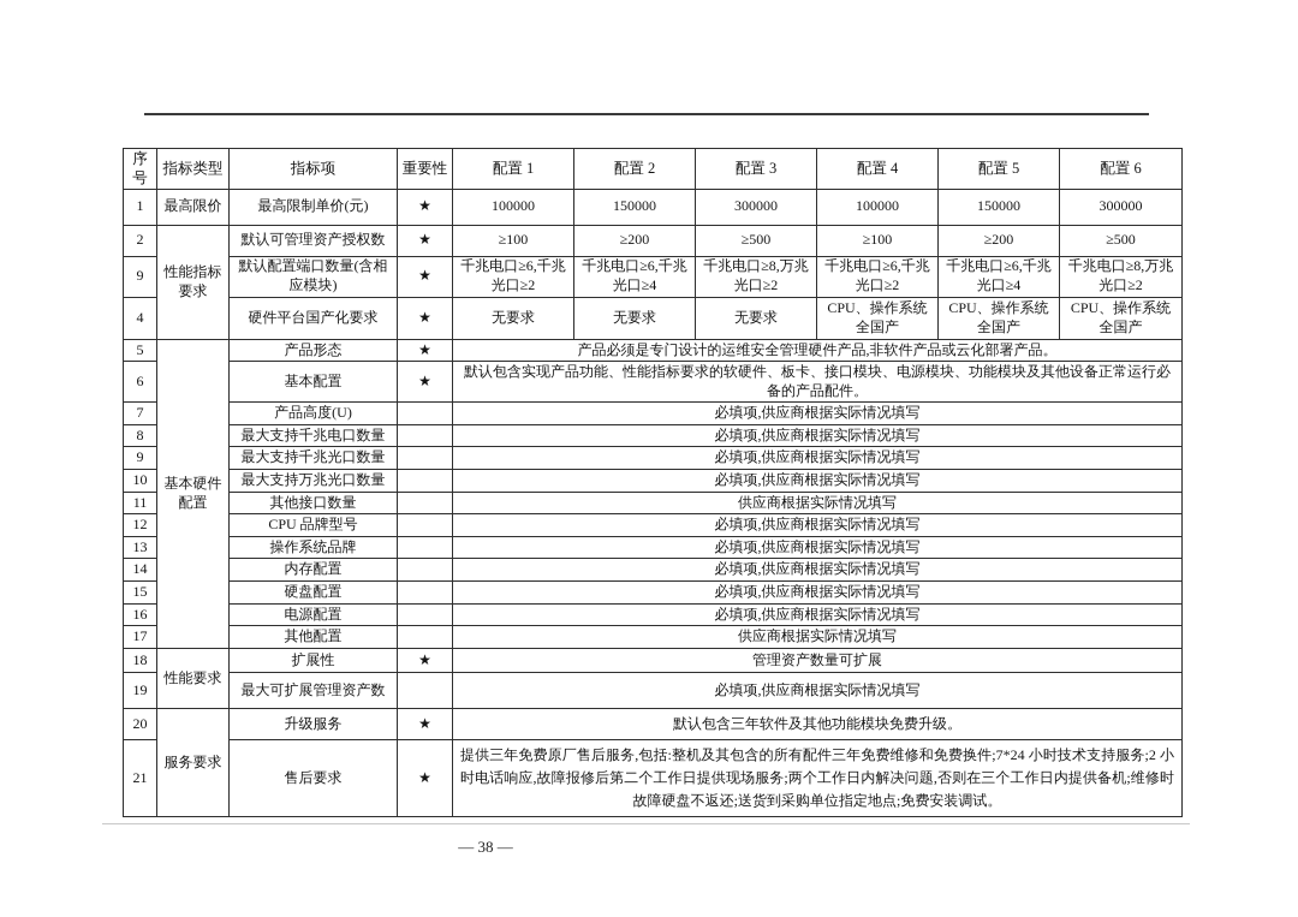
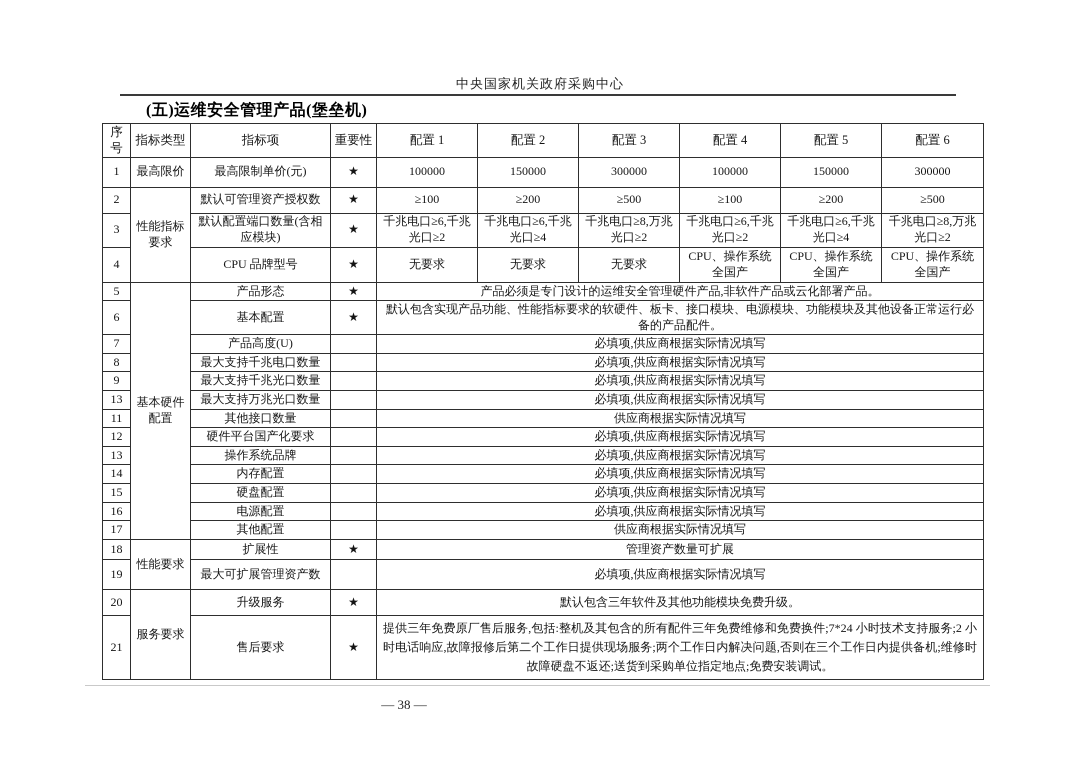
+ 中央国家机关政府采购中心
+ (五)运维安全管理产品(堡垒机)
  序号	指标类型	指标项	重要性	配置 1	配置 2	配置 3	配置 4	配置 5	配置 6
  1	最高限价	最高限制单价(元)	★	100000	150000	300000	100000	150000	300000
  2	性能指标要求	默认可管理资产授权数	★	≥100	≥200	≥500	≥100	≥200	≥500
- 9	默认配置端口数量(含相应模块)	★	千兆电口≥6,千兆光口≥2	千兆电口≥6,千兆光口≥4	千兆电口≥8,万兆光口≥2	千兆电口≥6,千兆光口≥2	千兆电口≥6,千兆光口≥4	千兆电口≥8,万兆光口≥2
+ 3	默认配置端口数量(含相应模块)	★	千兆电口≥6,千兆光口≥2	千兆电口≥6,千兆光口≥4	千兆电口≥8,万兆光口≥2	千兆电口≥6,千兆光口≥2	千兆电口≥6,千兆光口≥4	千兆电口≥8,万兆光口≥2
- 4	硬件平台国产化要求	★	无要求	无要求	无要求	CPU、操作系统全国产	CPU、操作系统全国产	CPU、操作系统全国产
+ 4	CPU 品牌型号	★	无要求	无要求	无要求	CPU、操作系统全国产	CPU、操作系统全国产	CPU、操作系统全国产
  5	基本硬件配置	产品形态	★	产品必须是专门设计的运维安全管理硬件产品,非软件产品或云化部署产品。
  6	基本配置	★	默认包含实现产品功能、性能指标要求的软硬件、板卡、接口模块、电源模块、功能模块及其他设备正常运行必备的产品配件。
  7	产品高度(U)		必填项,供应商根据实际情况填写
  8	最大支持千兆电口数量		必填项,供应商根据实际情况填写
  9	最大支持千兆光口数量		必填项,供应商根据实际情况填写
- 10	最大支持万兆光口数量		必填项,供应商根据实际情况填写
+ 13	最大支持万兆光口数量		必填项,供应商根据实际情况填写
  11	其他接口数量		供应商根据实际情况填写
- 12	CPU 品牌型号		必填项,供应商根据实际情况填写
+ 12	硬件平台国产化要求		必填项,供应商根据实际情况填写
  13	操作系统品牌		必填项,供应商根据实际情况填写
  14	内存配置		必填项,供应商根据实际情况填写
  15	硬盘配置		必填项,供应商根据实际情况填写
  16	电源配置		必填项,供应商根据实际情况填写
  17	其他配置		供应商根据实际情况填写
  18	性能要求	扩展性	★	管理资产数量可扩展
  19	最大可扩展管理资产数		必填项,供应商根据实际情况填写
  20	服务要求	升级服务	★	默认包含三年软件及其他功能模块免费升级。
  21	售后要求	★	提供三年免费原厂售后服务,包括:整机及其包含的所有配件三年免费维修和免费换件;7*24 小时技术支持服务;2 小时电话响应,故障报修后第二个工作日提供现场服务;两个工作日内解决问题,否则在三个工作日内提供备机;维修时故障硬盘不返还;送货到采购单位指定地点;免费安装调试。
  — 38 —
